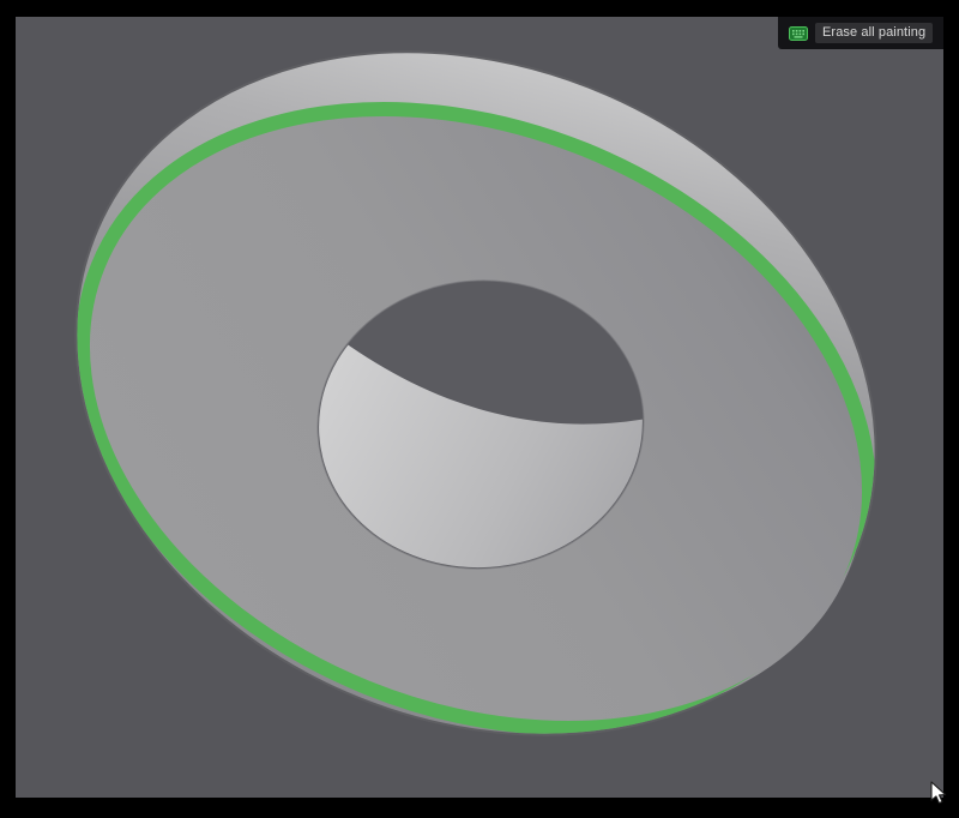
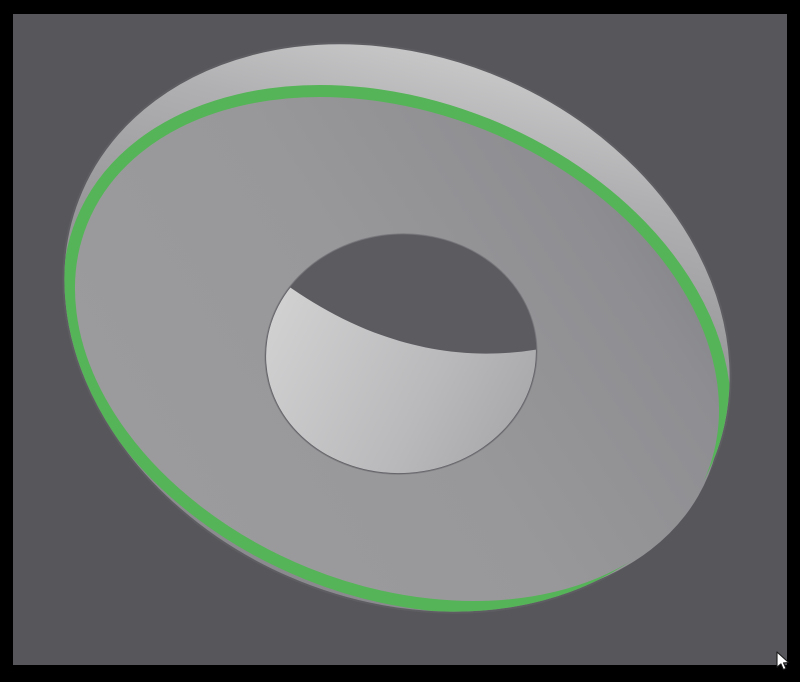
- Erase all painting
